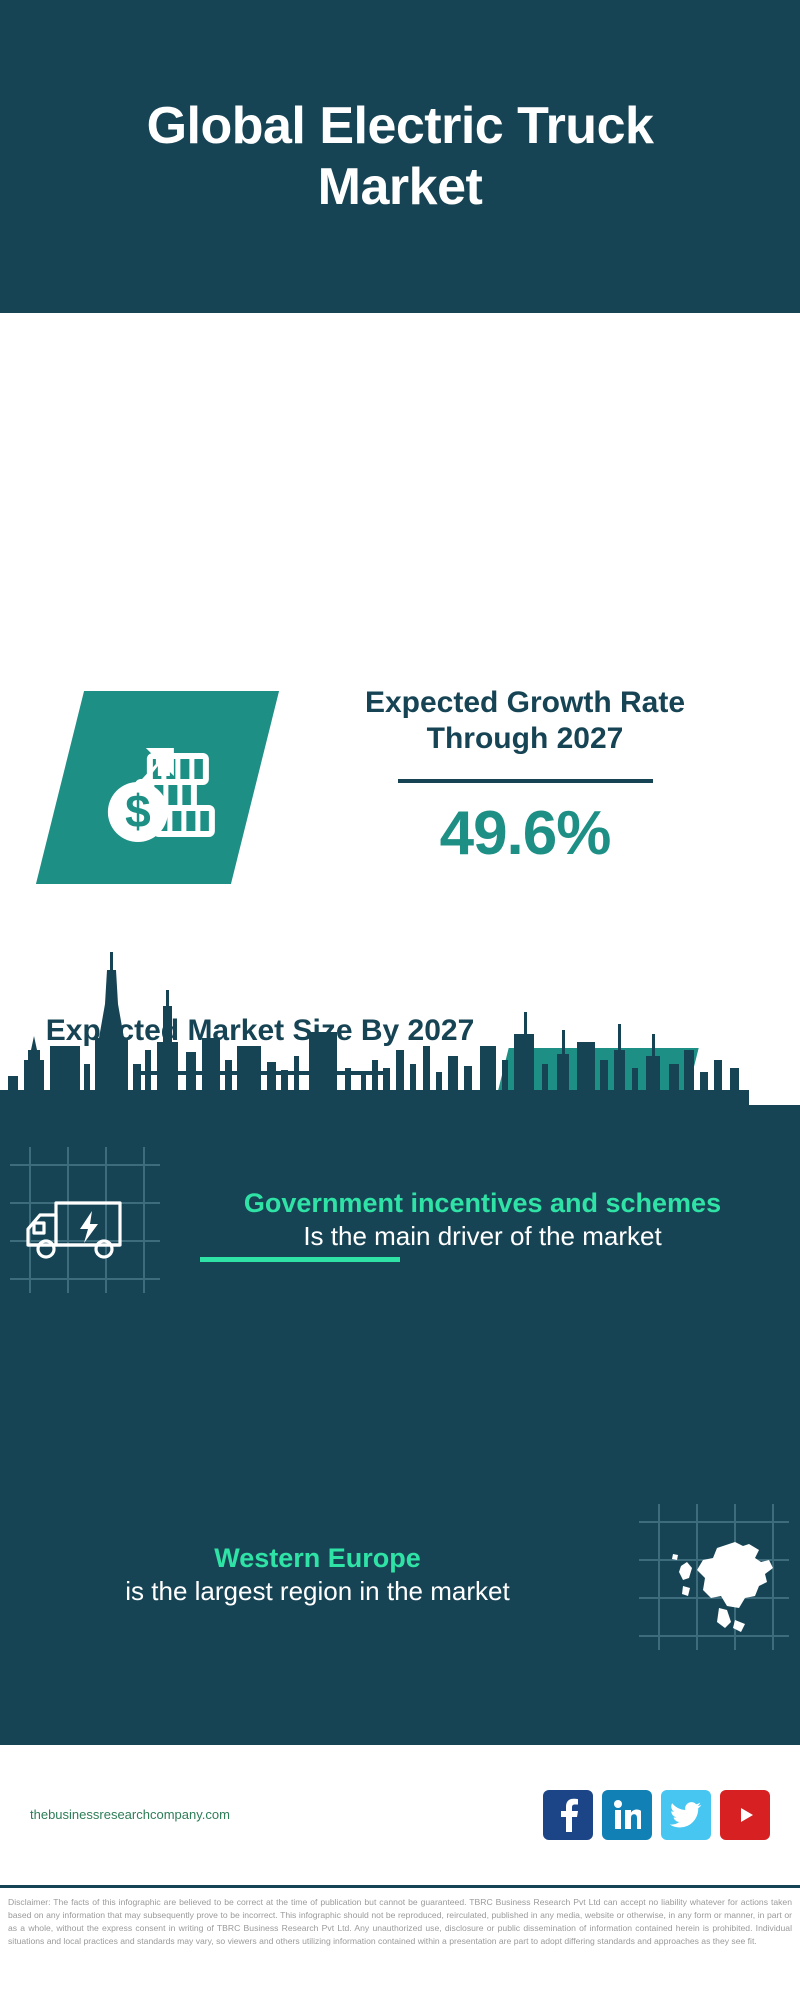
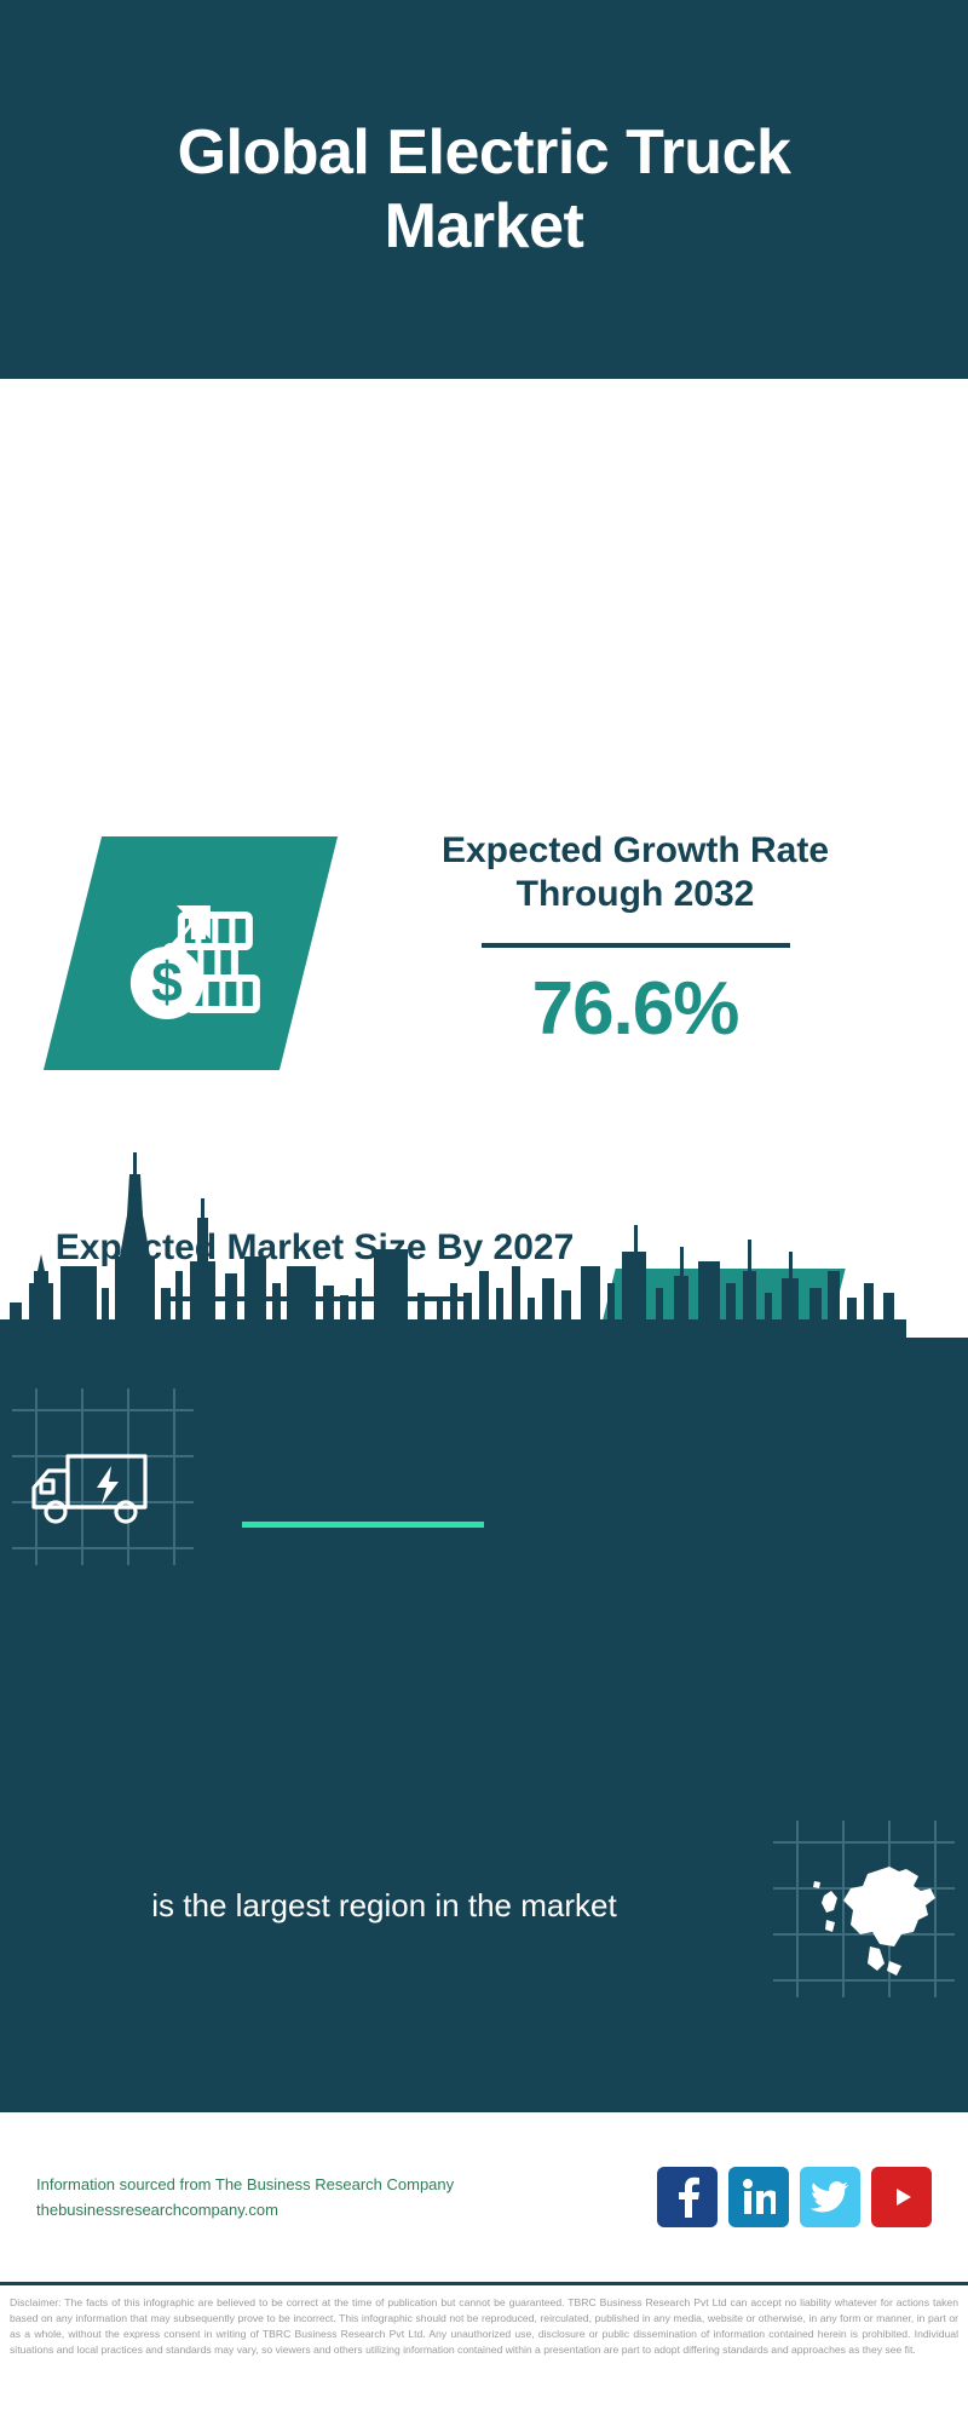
  Global Electric Truck Market
- Expected Growth Rate Through 2027
+ Expected Growth Rate Through 2032
- 49.6%
+ 76.6%
  Expcte Market Size By 2027
- Government incentives and schemes
- Is the main driver of the market
- Western Europe
  is the largest region in the market
+ Information sourced from The Business Research Company
  thebusinessresearchcompany.com
  Disclaimer: The facts of this infographic are believed to be correct at the time of publication but cannot be guaranteed. TBRC Business Research Pvt Ltd can accept no liability whatever for actions taken based on any information that may subsequently prove to be incorrect. This infographic should not be reproduced, reirculated, published in any media, website or otherwise, in any form or manner, in part or as a whole, without the express consent in writing of TBRC Business Research Pvt Ltd. Any unauthorized use, disclosure or public dissemination of information contained herein is prohibited. Individual situations and local practices and standards may vary, so viewers and others utilizing information contained within a presentation are part to adopt differing standards and approaches as they see fit.
